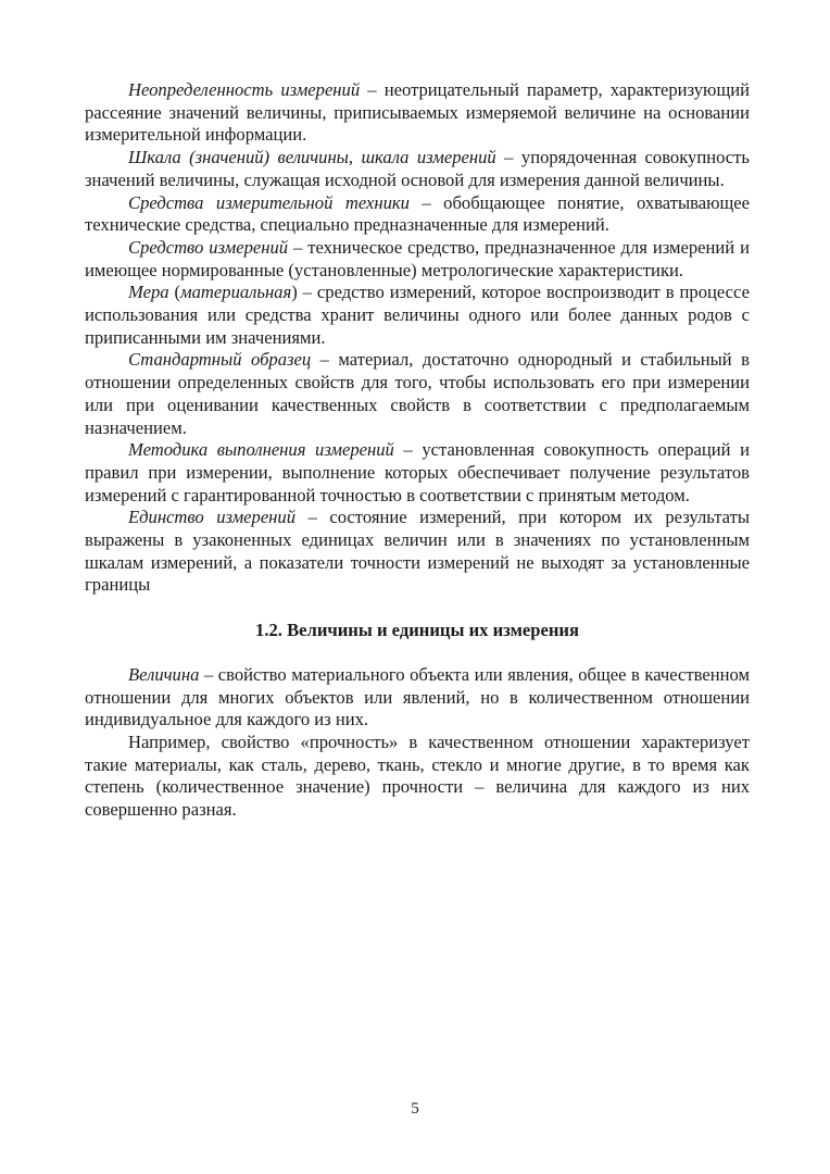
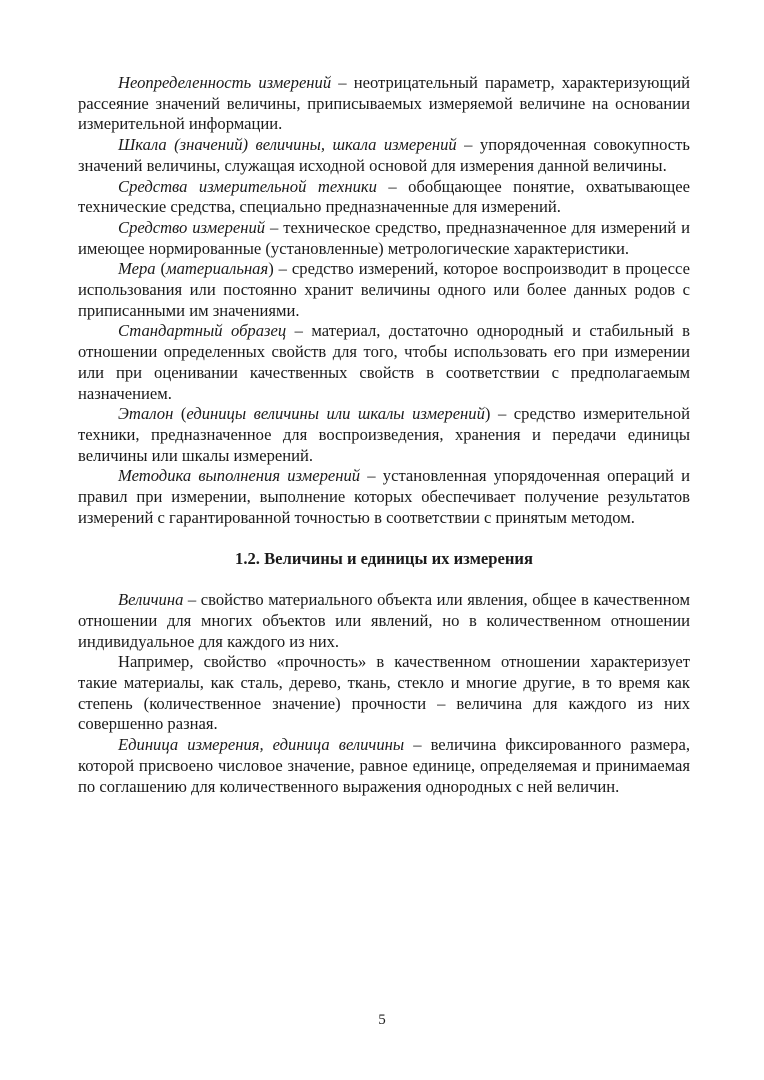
  Неопределенность измерений – неотрицательный параметр, характеризующий рассеяние значений величины, приписываемых измеряемой величине на основании измерительной информации.
  Шкала (значений) величины, шкала измерений – упорядоченная совокупность значений величины, служащая исходной основой для измерения данной величины.
  Средства измерительной техники – обобщающее понятие, охватывающее технические средства, специально предназначенные для измерений.
  Средство измерений – техническое средство, предназначенное для измерений и имеющее нормированные (установленные) метрологические характеристики.
- Мера (материальная) – средство измерений, которое воспроизводит в процессе использования или средства хранит величины одного или более данных родов с приписанными им значениями.
+ Мера (материальная) – средство измерений, которое воспроизводит в процессе использования или постоянно хранит величины одного или более данных родов с приписанными им значениями.
  Стандартный образец – материал, достаточно однородный и стабильный в отношении определенных свойств для того, чтобы использовать его при измерении или при оценивании качественных свойств в соответствии с предполагаемым назначением.
+ Эталон (единицы величины или шкалы измерений) – средство измерительной техники, предназначенное для воспроизведения, хранения и передачи единицы величины или шкалы измерений.
- Методика выполнения измерений – установленная совокупность операций и правил при измерении, выполнение которых обеспечивает получение результатов измерений с гарантированной точностью в соответствии с принятым методом.
+ Методика выполнения измерений – установленная упорядоченная операций и правил при измерении, выполнение которых обеспечивает получение результатов измерений с гарантированной точностью в соответствии с принятым методом.
- Единство измерений – состояние измерений, при котором их результаты выражены в узаконенных единицах величин или в значениях по установленным шкалам измерений, а показатели точности измерений не выходят за установленные границы
  1.2. Величины и единицы их измерения
  Величина – свойство материального объекта или явления, общее в качественном отношении для многих объектов или явлений, но в количественном отношении индивидуальное для каждого из них.
  Например, свойство «прочность» в качественном отношении характеризует такие материалы, как сталь, дерево, ткань, стекло и многие другие, в то время как степень (количественное значение) прочности – величина для каждого из них совершенно разная.
+ Единица измерения, единица величины – величина фиксированного размера, которой присвоено числовое значение, равное единице, определяемая и принимаемая по соглашению для количественного выражения однородных с ней величин.
  5
